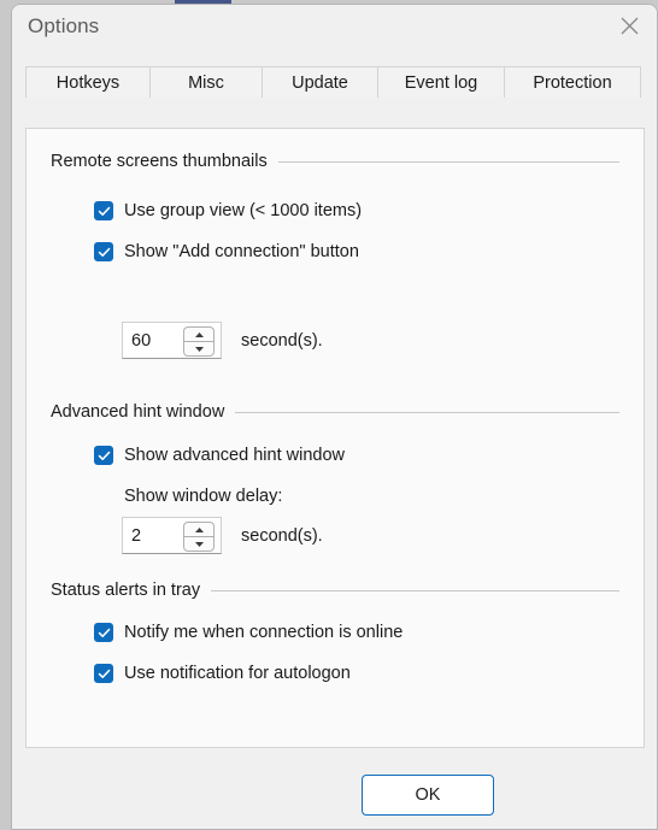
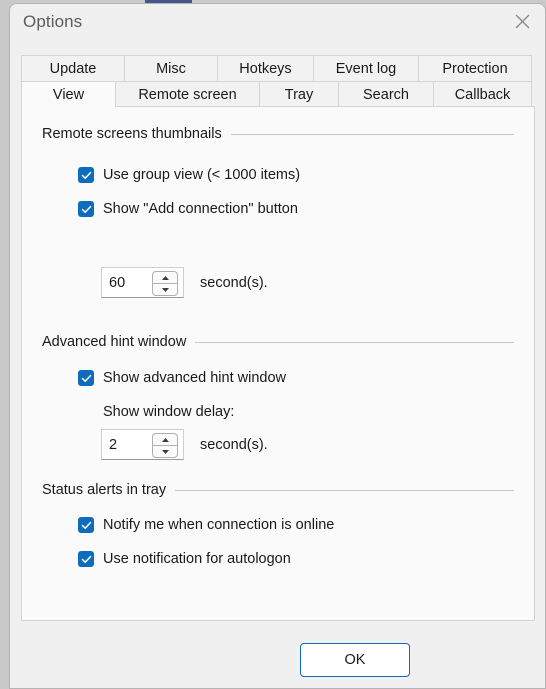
  Options
- Hotkeys
+ Update
  Misc
- Update
+ Hotkeys
  Event log
  Protection
+ View
+ Remote screen
+ Tray
+ Search
+ Callback
  Remote screens thumbnails
  Use group view (< 1000 items)
  Show "Add connection" button
  60
  second(s).
  Advanced hint window
  Show advanced hint window
  Show window delay:
  2
  second(s).
  Status alerts in tray
  Notify me when connection is online
  Use notification for autologon
  OK
